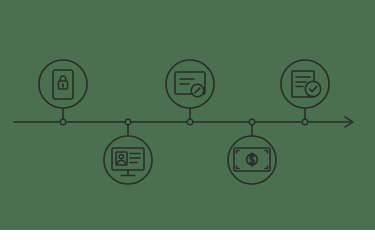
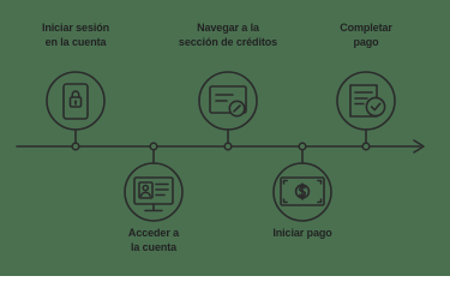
+ Iniciar sesión
+ en la cuenta
+ Acceder a
+ la cuenta
+ Navegar a la
+ sección de créditos
+ Iniciar pago
+ Completar
+ pago
